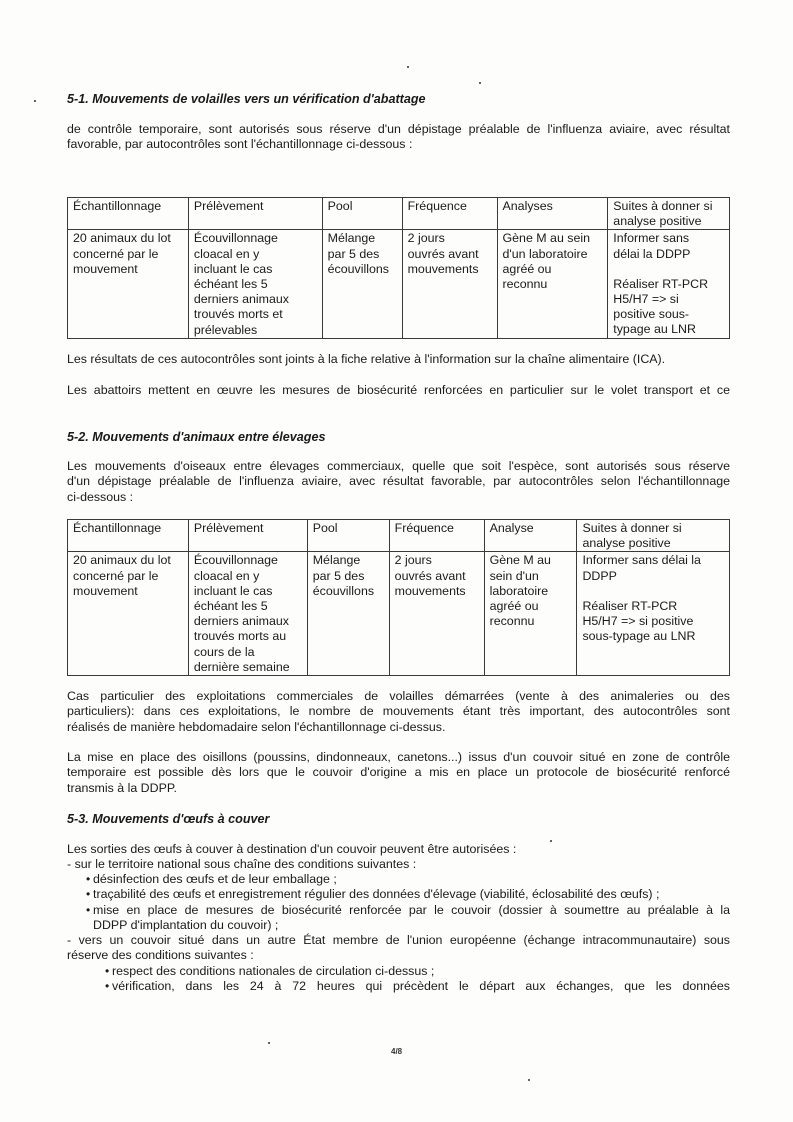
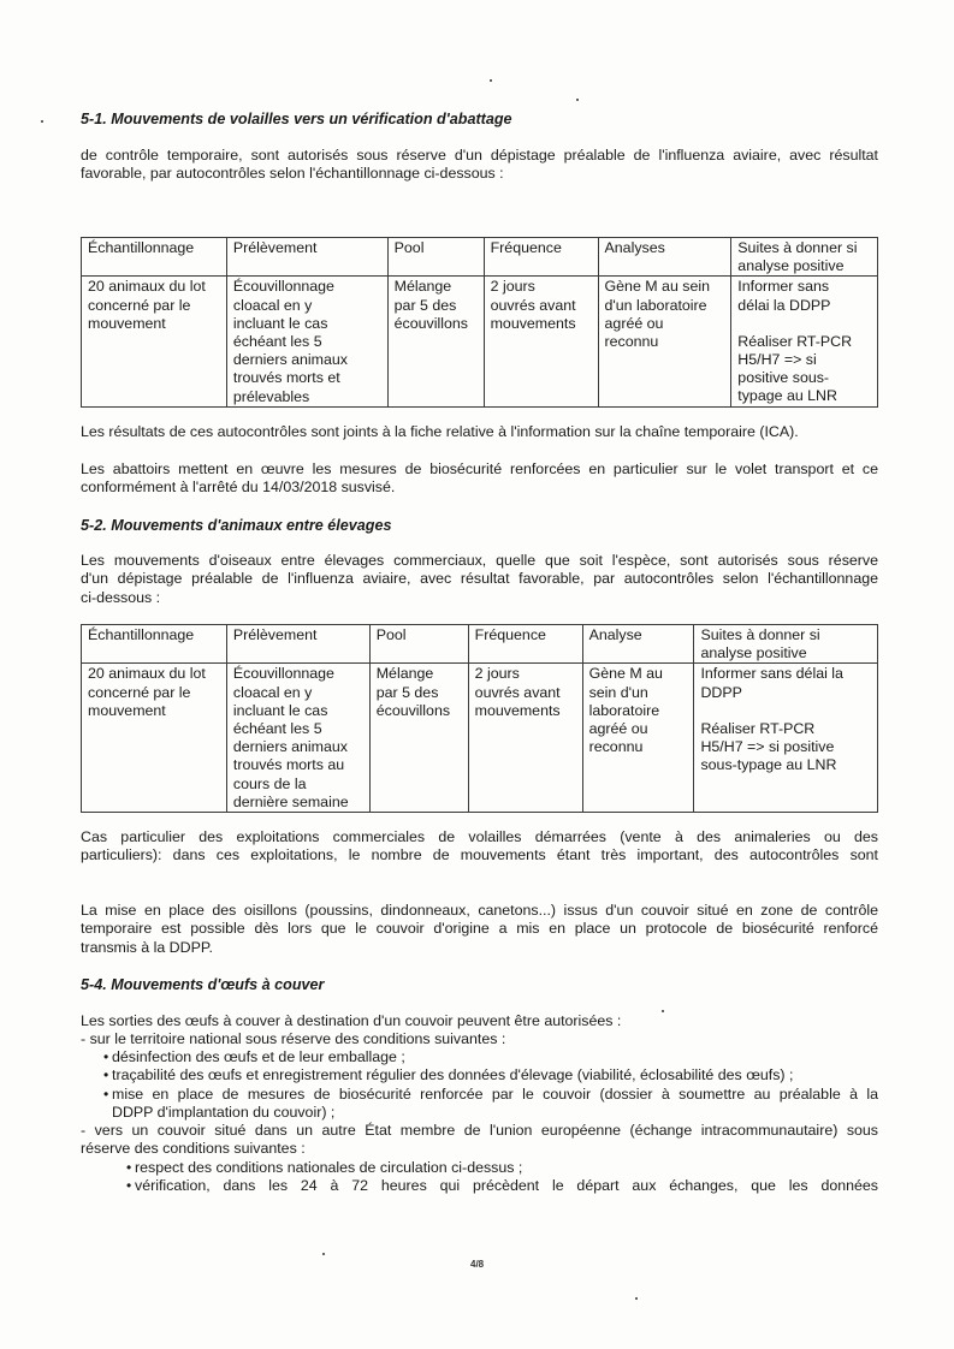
  5-1. Mouvements de volailles vers un vérification d'abattage
  de contrôle temporaire, sont autorisés sous réserve d'un dépistage préalable de l'influenza aviaire, avec résultat
- favorable, par autocontrôles sont l'échantillonnage ci-dessous :
+ favorable, par autocontrôles selon l'échantillonnage ci-dessous :
  Échantillonnage	Prélèvement	Pool	Fréquence	Analyses	Suites à donner sianalyse positive
  20 animaux du lot concerné par le mouvement	Écouvillonnage cloacal en y incluant le cas échéant les 5 derniers animaux trouvés morts et prélevables	Mélange par 5 des écouvillons	2 jours ouvrés avant mouvements	Gène M au sein d'un laboratoire agréé ou reconnu	Informer sans délai la DDPP Réaliser RT-PCR H5/H7 => si positive sous- typage au LNR
- Les résultats de ces autocontrôles sont joints à la fiche relative à l'information sur la chaîne alimentaire (ICA).
+ Les résultats de ces autocontrôles sont joints à la fiche relative à l'information sur la chaîne temporaire (ICA).
  Les abattoirs mettent en œuvre les mesures de biosécurité renforcées en particulier sur le volet transport et ce
+ conformément à l'arrêté du 14/03/2018 susvisé.
  5-2. Mouvements d'animaux entre élevages
  Les mouvements d'oiseaux entre élevages commerciaux, quelle que soit l'espèce, sont autorisés sous réserve
  d'un dépistage préalable de l'influenza aviaire, avec résultat favorable, par autocontrôles selon l'échantillonnage
  ci-dessous :
  Échantillonnage	Prélèvement	Pool	Fréquence	Analyse	Suites à donner sianalyse positive
  20 animaux du lot concerné par le mouvement	Écouvillonnage cloacal en y incluant le cas échéant les 5 derniers animaux trouvés morts au cours de la dernière semaine	Mélange par 5 des écouvillons	2 jours ouvrés avant mouvements	Gène M au sein d'un laboratoire agréé ou reconnu	Informer sans délai la DDPP Réaliser RT-PCR H5/H7 => si positive sous-typage au LNR
  Cas particulier des exploitations commerciales de volailles démarrées (vente à des animaleries ou des
  particuliers): dans ces exploitations, le nombre de mouvements étant très important, des autocontrôles sont
- réalisés de manière hebdomadaire selon l'échantillonnage ci-dessus.
  La mise en place des oisillons (poussins, dindonneaux, canetons...) issus d'un couvoir situé en zone de contrôle
  temporaire est possible dès lors que le couvoir d'origine a mis en place un protocole de biosécurité renforcé
  transmis à la DDPP.
- 5-3. Mouvements d'œufs à couver
+ 5-4. Mouvements d'œufs à couver
  Les sorties des œufs à couver à destination d'un couvoir peuvent être autorisées :
- - sur le territoire national sous chaîne des conditions suivantes :
+ - sur le territoire national sous réserve des conditions suivantes :
  •
  désinfection des œufs et de leur emballage ;
  •
  traçabilité des œufs et enregistrement régulier des données d'élevage (viabilité, éclosabilité des œufs) ;
  •
  mise en place de mesures de biosécurité renforcée par le couvoir (dossier à soumettre au préalable à la
  DDPP d'implantation du couvoir) ;
  - vers un couvoir situé dans un autre État membre de l'union européenne (échange intracommunautaire) sous
  réserve des conditions suivantes :
  •
  respect des conditions nationales de circulation ci-dessus ;
  •
  vérification, dans les 24 à 72 heures qui précèdent le départ aux échanges, que les données
  4/8
